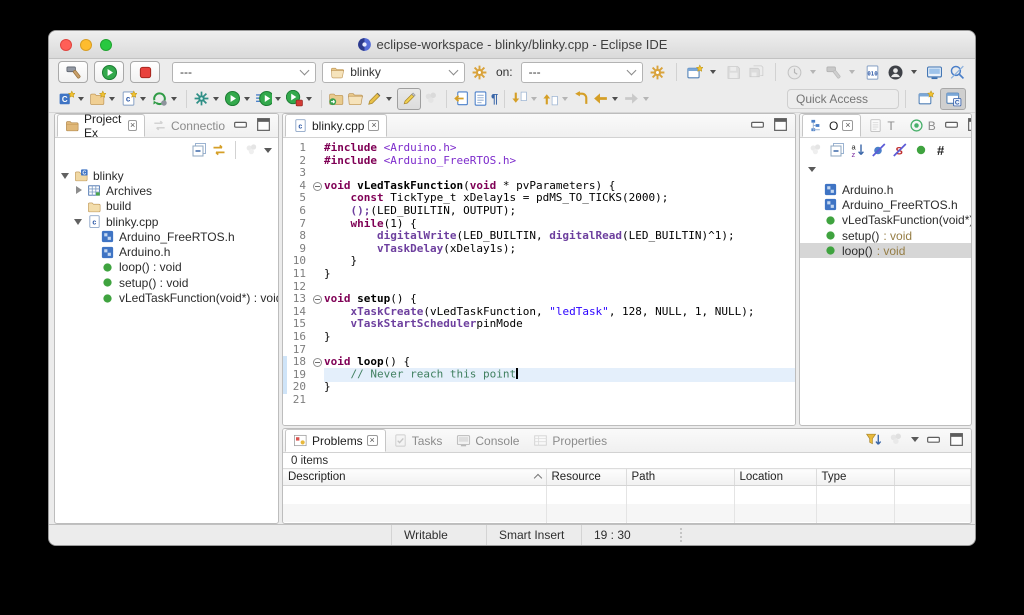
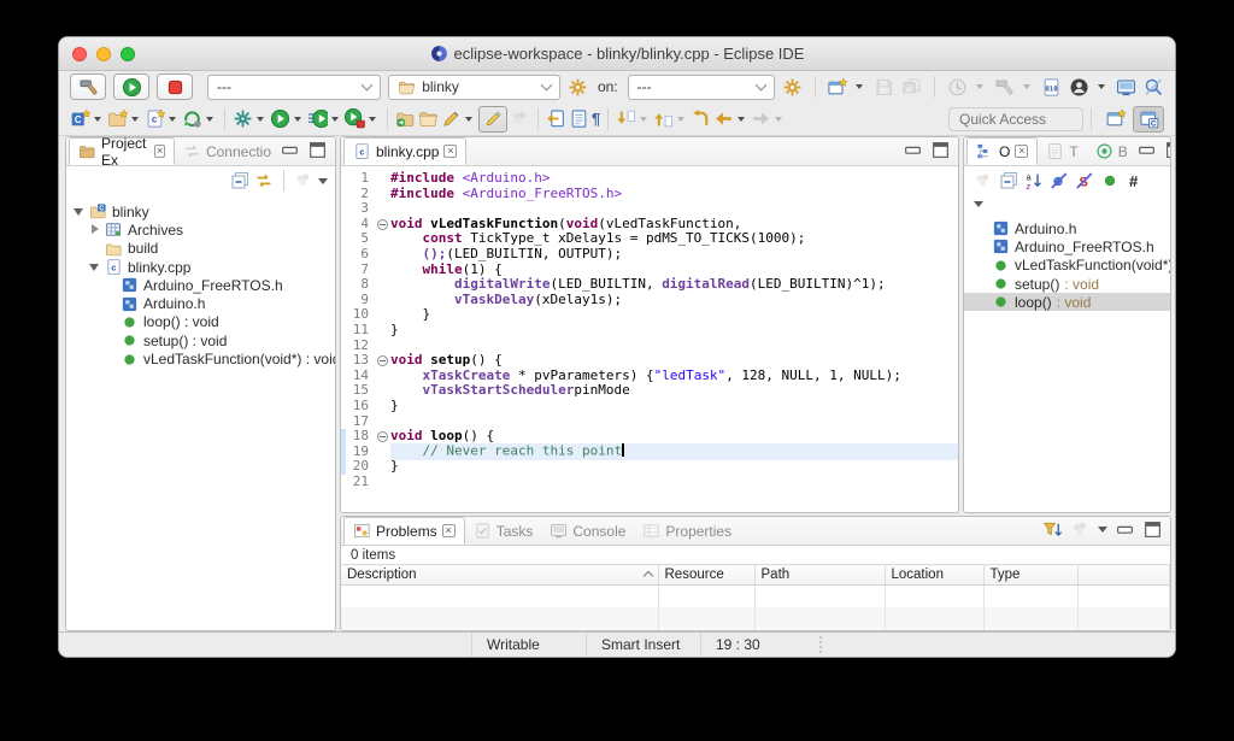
  eclipse-workspace - blinky/blinky.cpp - Eclipse IDE
  ---
  blinky
  on:
  ---
  C
  c
  ¶
  Quick Access
  Project Ex
  ×
  Connectio
  blinky
  Archives
  build
  blinky.cpp
  Arduino_FreeRTOS.h
  Arduino.h
  loop() : void
  setup() : void
  vLedTaskFunction(void*) : voi
  blinky.cpp
  ×
  1
  #include <Arduino.h>
  2
  #include <Arduino_FreeRTOS.h>
  3
  4
- void vLedTaskFunction(void * pvParameters) {
+ void vLedTaskFunction(void(vLedTaskFunction,
  5
- const TickType_t xDelay1s = pdMS_TO_TICKS(2000);
+ const TickType_t xDelay1s = pdMS_TO_TICKS(1000);
  6
  ();(LED_BUILTIN, OUTPUT);
  7
  while(1) {
  8
  digitalWrite(LED_BUILTIN, digitalRead(LED_BUILTIN)^1);
  9
  vTaskDelay(xDelay1s);
  10
  }
  11
  }
  12
  13
  void setup() {
  14
- xTaskCreate(vLedTaskFunction, "ledTask", 128, NULL, 1, NULL);
+ xTaskCreate * pvParameters) {"ledTask", 128, NULL, 1, NULL);
  15
  vTaskStartSchedulerpinMode
  16
  }
  17
  18
  void loop() {
  19
  // Never reach this point
  20
  }
  21
  O
  ×
  T
  B
  a
  z
  #
  Arduino.h
  Arduino_FreeRTOS.h
  vLedTaskFunction(void*
  setup()
  : void
  loop()
  : void
  Problems
  ×
  Tasks
  Console
  Properties
  0 items
  Description	Resource	Path	Location	Type
  Writable
  Smart Insert
  19 : 30
